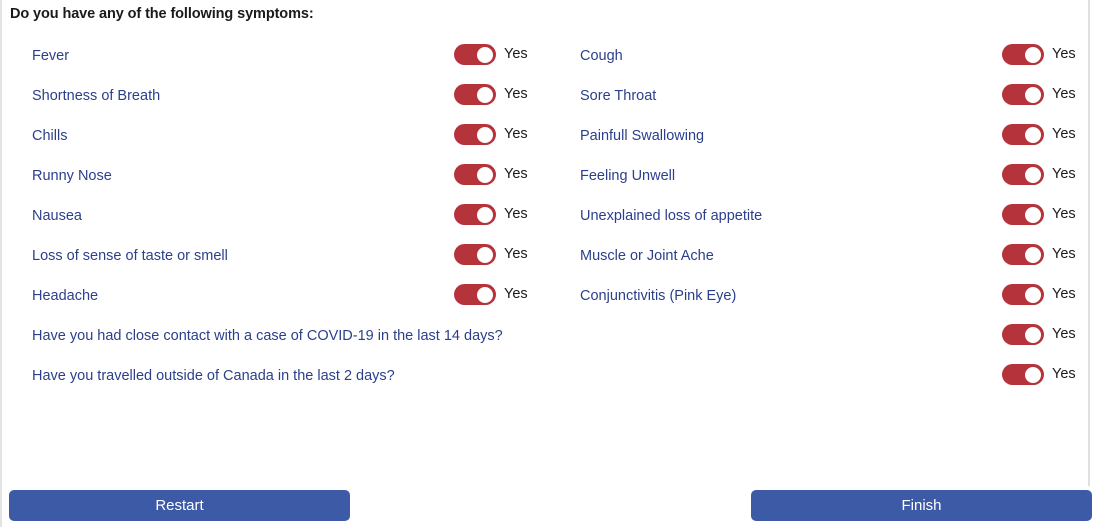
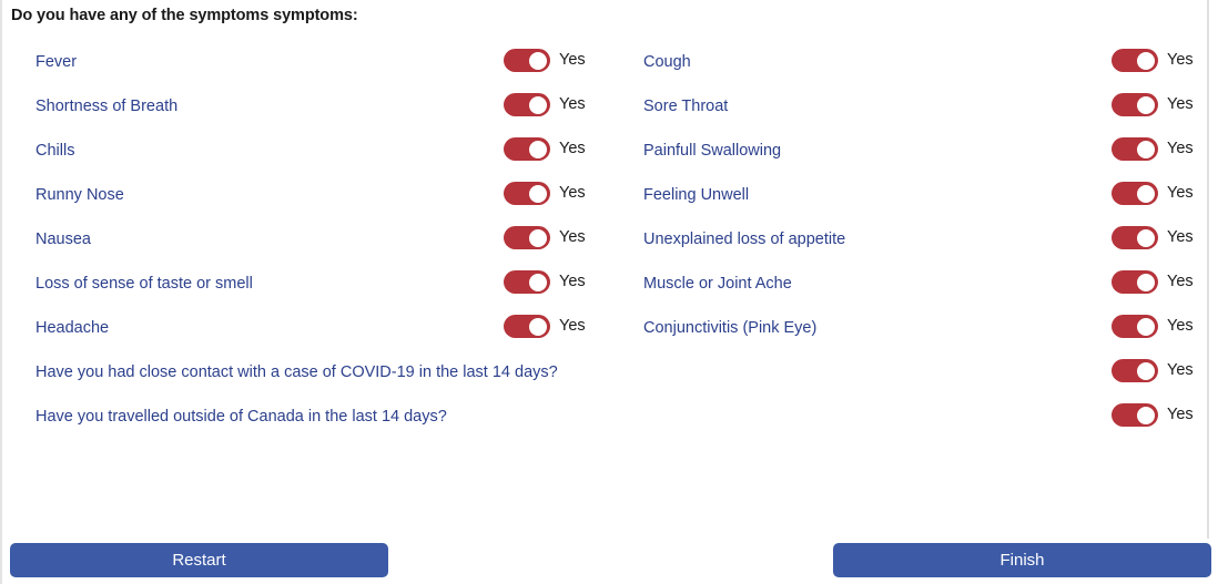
- Do you have any of the following symptoms:
+ Do you have any of the symptoms symptoms:
  Fever
  Yes
  Shortness of Breath
  Yes
  Chills
  Yes
  Runny Nose
  Yes
  Nausea
  Yes
  Loss of sense of taste or smell
  Yes
  Headache
  Yes
  Cough
  Yes
  Sore Throat
  Yes
  Painfull Swallowing
  Yes
  Feeling Unwell
  Yes
  Unexplained loss of appetite
  Yes
  Muscle or Joint Ache
  Yes
  Conjunctivitis (Pink Eye)
  Yes
  Have you had close contact with a case of COVID-19 in the last 14 days?
  Yes
- Have you travelled outside of Canada in the last 2 days?
+ Have you travelled outside of Canada in the last 14 days?
  Yes
  Restart
  Finish
